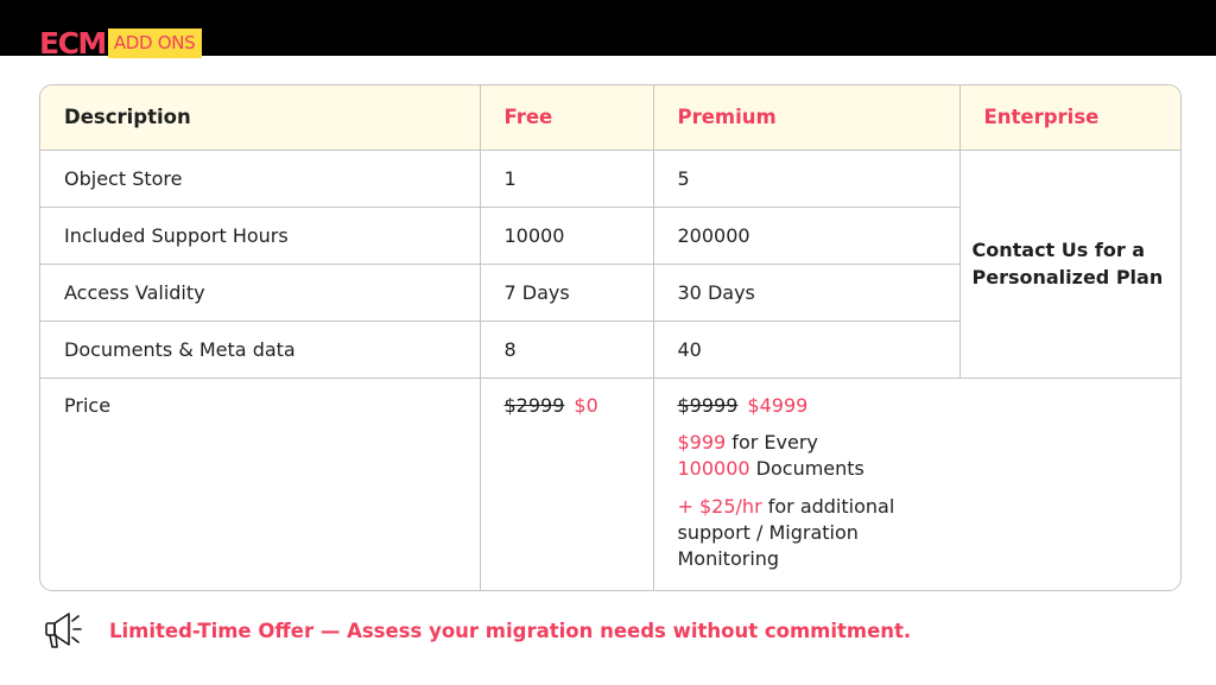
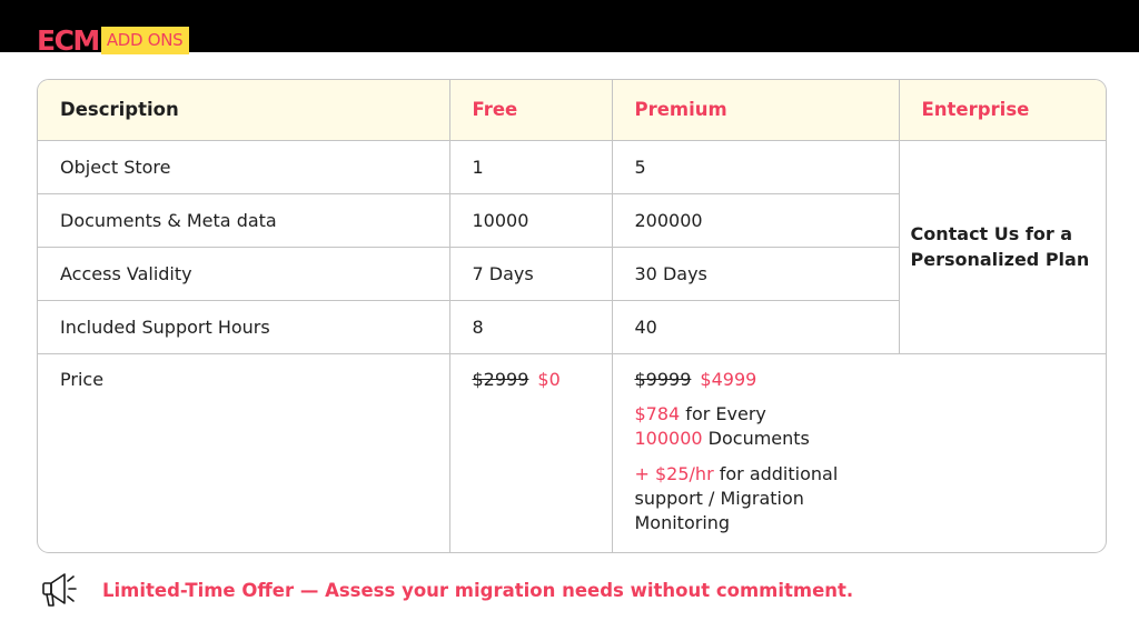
  ECM
  ADD ONS
  Description	Free	Premium	Enterprise
  Object Store	1	5	Contact Us for a Personalized Plan
- Included Support Hours	10000	200000
+ Documents & Meta data	10000	200000
  Access Validity	7 Days	30 Days
- Documents & Meta data	8	40
+ Included Support Hours	8	40
- Price	$2999 $0	$9999 $4999 $999 for Every 100000 Documents + $25/hr for additional support / Migration Monitoring
+ Price	$2999 $0	$9999 $4999 $784 for Every 100000 Documents + $25/hr for additional support / Migration Monitoring
  Limited-Time Offer — Assess your migration needs without commitment.
